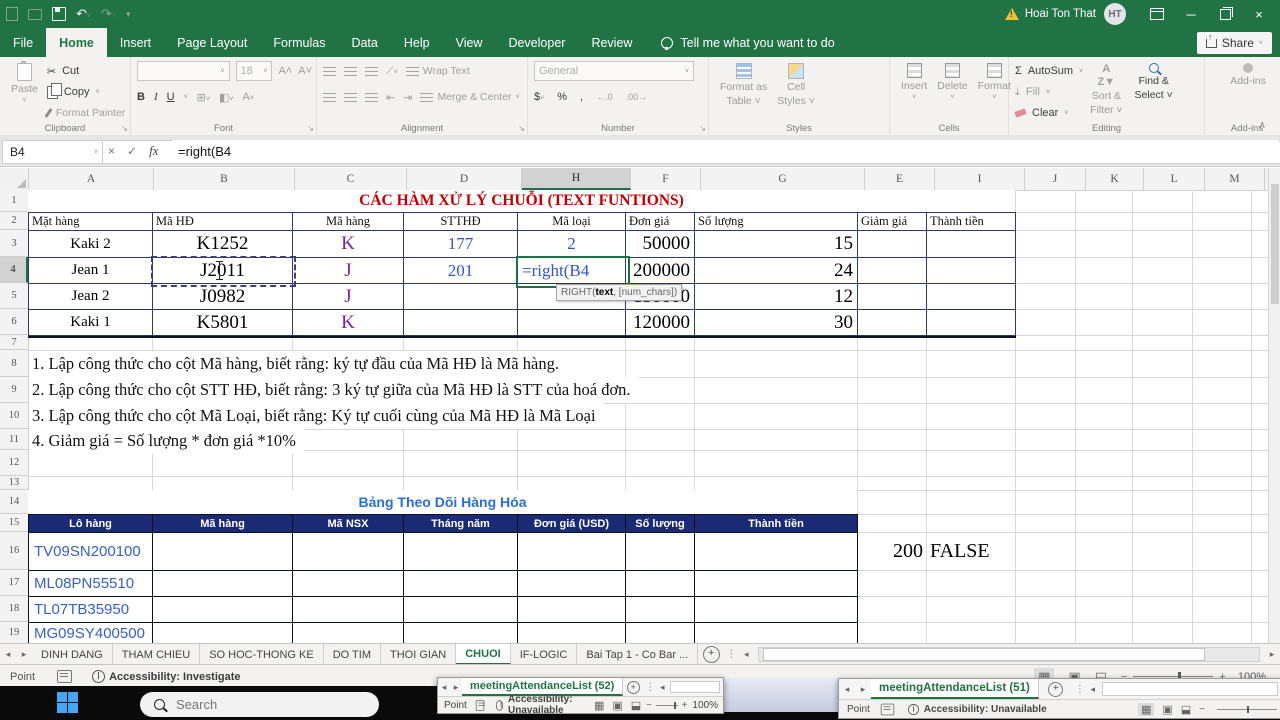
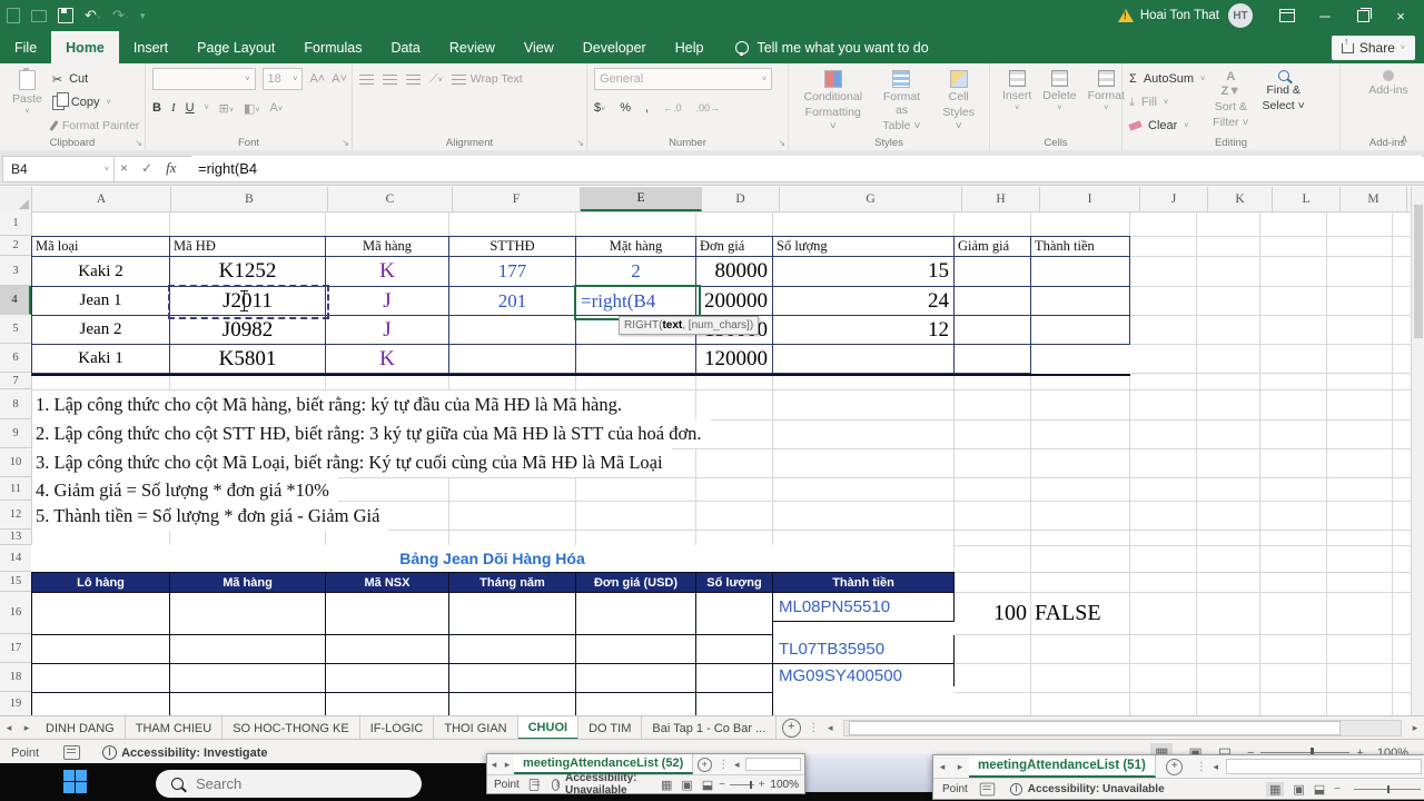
  ▾
  Hoai Ton That
  HT
  ─
  ×
  File
  Home
  Insert
  Page Layout
  Formulas
  Data
- Help
+ Review
  View
  Developer
- Review
+ Help
  Tell me what you want to do
  Share
  Paste
  ✂
  Cut
  Copy
  Format Painter
  Clipboard
  ↘
  18
  A˄
  A˅
  B
  I
  U
  Font
  ↘
  Wrap Text
- ⇤
- ⇥
- Merge & Center
  Alignment
  ↘
  General
  %
  ,
  ←.0
  .00→
  Number
  ↘
+ Conditional
+ Formatting ˅
  Format as
  Table ˅
  Cell
  Styles ˅
  Styles
  Insert
  Delete
  Format
  Cells
  Σ
  AutoSum
  ⤓
  Fill
  Clear
  A
  Z▼
  Sort &
  Filter ˅
  Find &
  Select ˅
  Editing
  Add-ins
  Add-ins
  ∧
  B4
  ×
  ✓
  fx
  =right(B4
  A
  B
  C
- D
+ F
- H
+ E
- F
+ D
  G
- E
+ H
  I
  J
  K
  L
  M
  1
  2
  3
  4
  5
  6
  7
  8
  9
  10
  11
  12
  13
  14
  15
  16
  17
  18
  19
- CÁC HÀM XỬ LÝ CHUỖI (TEXT FUNTIONS)
- Mặt hàng
+ Mã loại
  Mã HĐ
  Mã hàng
  STTHĐ
- Mã loại
+ Mặt hàng
  Đơn giá
  Số lượng
  Giảm giá
  Thành tiền
  Kaki 2
  K1252
  K
  177
  2
- 50000
+ 80000
  15
  Jean 1
  J2011
  J
  201
  =right(B4
  200000
  24
  Jean 2
  J0982
  J
  12
  Kaki 1
  K5801
  K
  120000
- 30
  RIGHT(
  text
  , [num_chars])
  1. Lập công thức cho cột Mã hàng, biết rằng: ký tự đầu của Mã HĐ là Mã hàng.
  2. Lập công thức cho cột STT HĐ, biết rằng: 3 ký tự giữa của Mã HĐ là STT của hoá đơn.
  3. Lập công thức cho cột Mã Loại, biết rằng: Ký tự cuối cùng của Mã HĐ là Mã Loại
  4. Giảm giá = Số lượng * đơn giá *10%
+ 5. Thành tiền = Số lượng * đơn giá - Giảm Giá
- Bảng Theo Dõi Hàng Hóa
+ Bảng Jean Dõi Hàng Hóa
  Lô hàng
  Mã hàng
  Mã NSX
  Tháng năm
  Đơn giá (USD)
  Số lượng
  Thành tiền
- TV09SN200100
  ML08PN55510
  TL07TB35950
  MG09SY400500
- 200
+ 100
  FALSE
  ◂
  ▸
  DINH DANG
  THAM CHIEU
  SO HOC-THONG KE
- DO TIM
+ IF-LOGIC
  THOI GIAN
  CHUOI
- IF-LOGIC
+ DO TIM
  Bai Tap 1 - Co Bar ...
  +
  ⋮
  ◂
  ▸
  Point
  Accessibility: Investigate
  ▦
  ▣
  ⬓
  −
  +
  100%
  Search
  ◂
  ▸
  meetingAttendanceList (52)
  +
  ⋮
  ◂
  Point
  Accessibility: Unavailable
  ▦
  ▣
  ⬓
  −
  +
  100%
  ◂
  ▸
  meetingAttendanceList (51)
  +
  ⋮
  ◂
  Point
  Accessibility: Unavailable
  ▦
  ▣
  ⬓
  −
